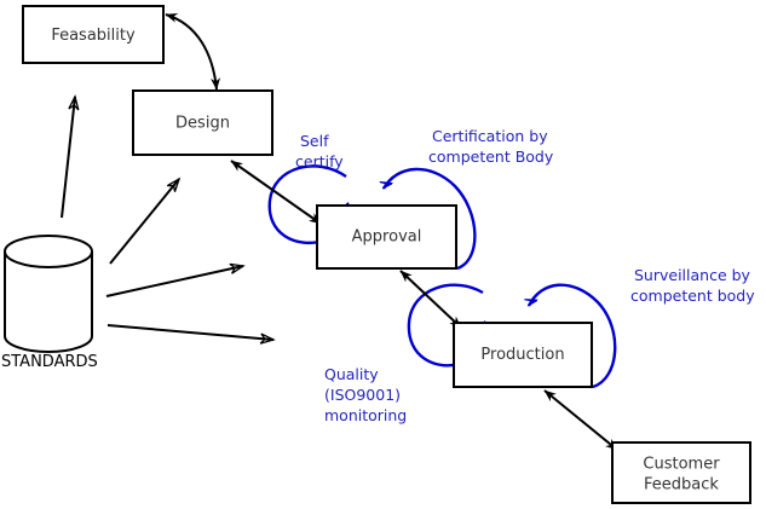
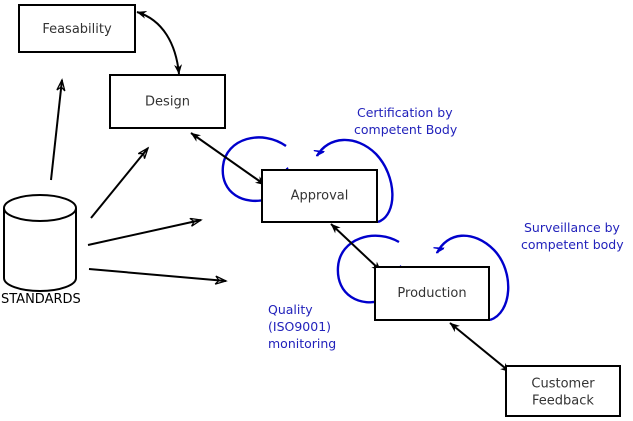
  Feasability
  Design
  Approval
  Production
  Customer
  Feedback
  STANDARDS
- Self
- certify
  Certification by
  competent Body
  Surveillance by
  competent body
  Quality
  (ISO9001)
  monitoring
